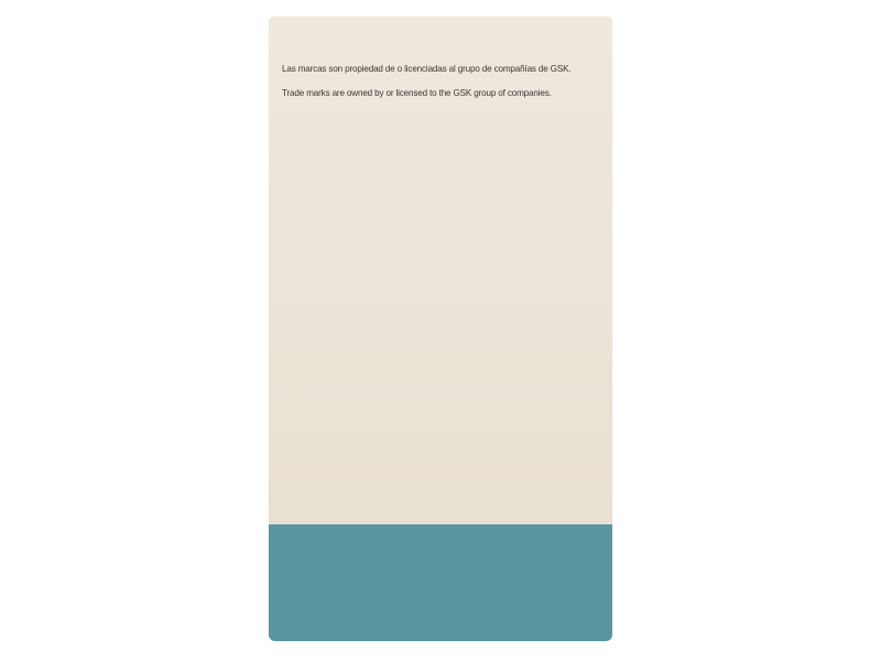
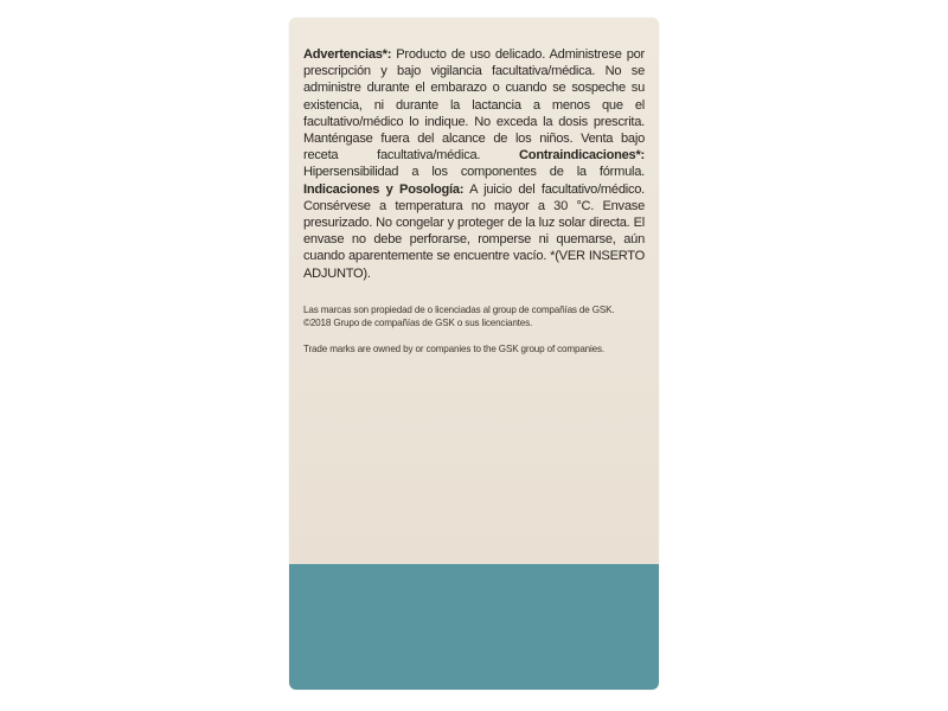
+ Advertencias*: Producto de uso delicado. Administrese por prescripción y bajo vigilancia facultativa/médica. No se administre durante el embarazo o cuando se sospeche su existencia, ni durante la lactancia a menos que el facultativo/médico lo indique. No exceda la dosis prescrita. Manténgase fuera del alcance de los niños. Venta bajo receta facultativa/médica. Contraindicaciones*: Hipersensibilidad a los componentes de la fórmula. Indicaciones y Posología: A juicio del facultativo/médico. Consérvese a temperatura no mayor a 30 °C. Envase presurizado. No congelar y proteger de la luz solar directa. El envase no debe perforarse, romperse ni quemarse, aún cuando aparentemente se encuentre vacío. *(VER INSERTO ADJUNTO).
- Las marcas son propiedad de o licenciadas al grupo de compañías de GSK.
+ Las marcas son propiedad de o licenciadas al group de compañías de GSK.
+ ©2018 Grupo de compañías de GSK o sus licenciantes.
- Trade marks are owned by or licensed to the GSK group of companies.
+ Trade marks are owned by or companies to the GSK group of companies.
